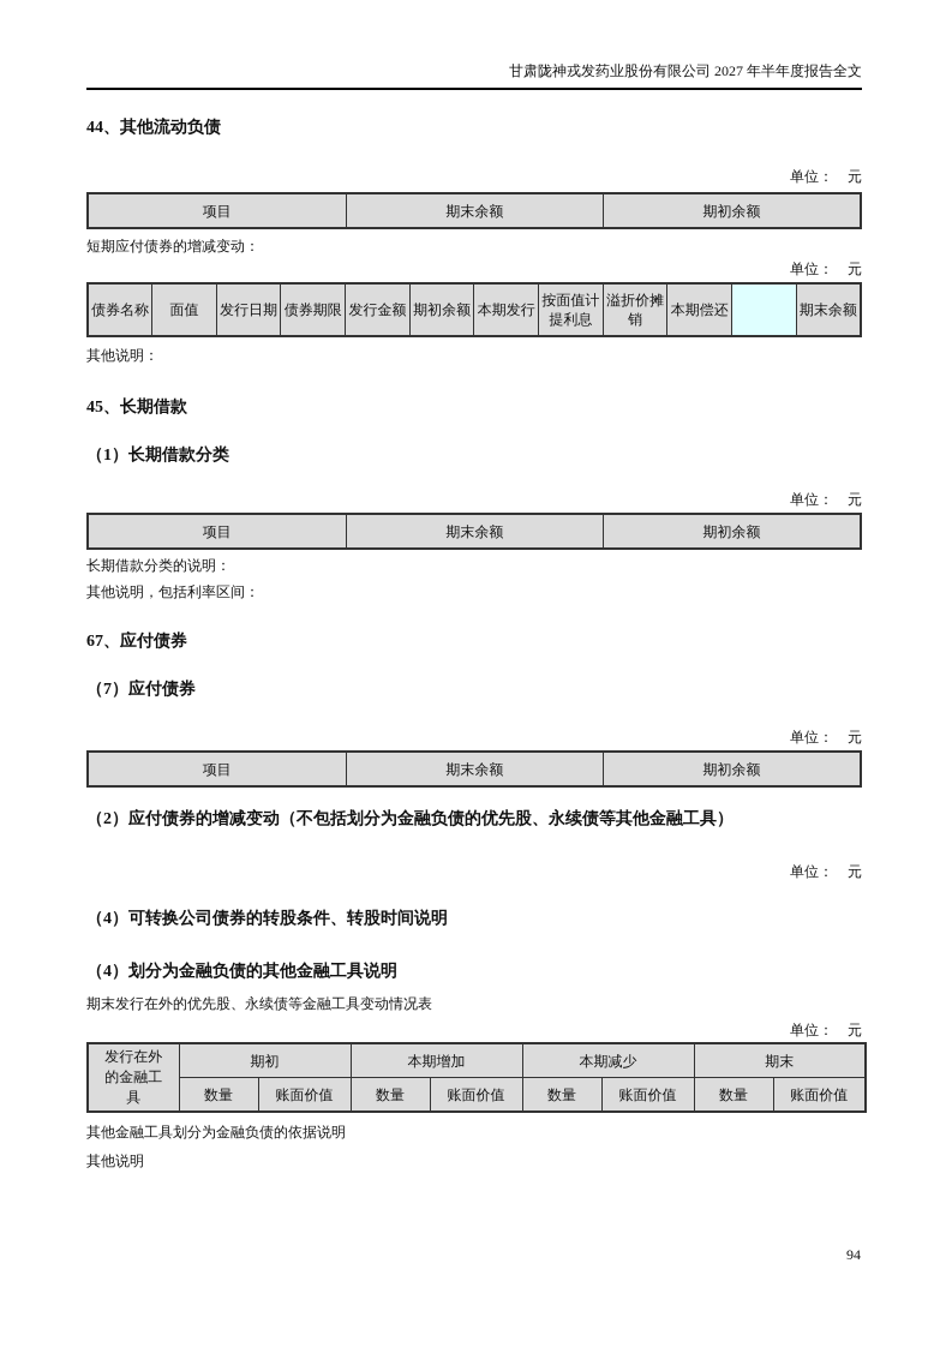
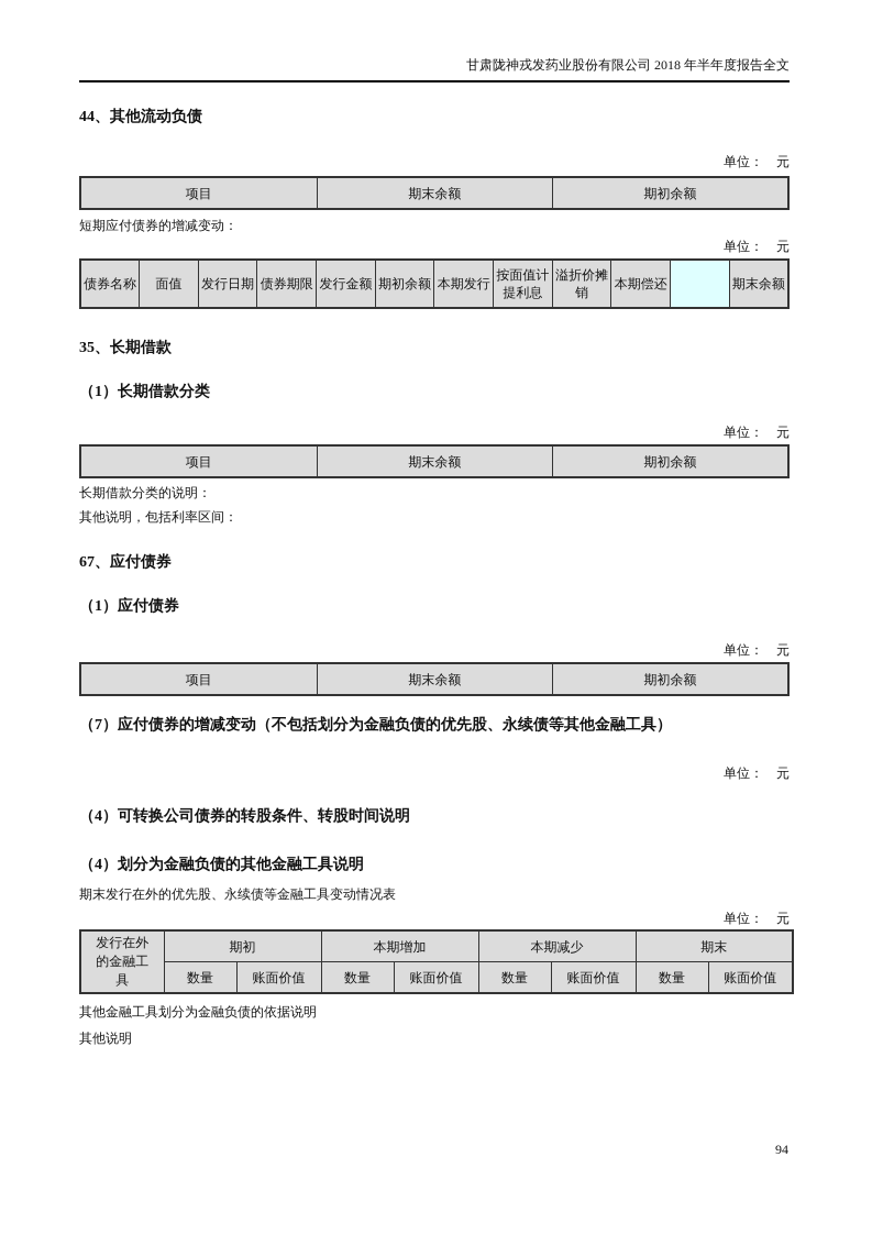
- 甘肃陇神戎发药业股份有限公司 2027 年半年度报告全文
+ 甘肃陇神戎发药业股份有限公司 2018 年半年度报告全文
  44、其他流动负债
  单位： 元
  项目	期末余额	期初余额
  短期应付债券的增减变动：
  单位： 元
  债券名称	面值	发行日期	债券期限	发行金额	期初余额	本期发行	按面值计提利息	溢折价摊销	本期偿还		期末余额
- 其他说明：
- 45、长期借款
+ 35、长期借款
  （1）长期借款分类
  单位： 元
  项目	期末余额	期初余额
  长期借款分类的说明：
  其他说明，包括利率区间：
  67、应付债券
- （7）应付债券
+ （1）应付债券
  单位： 元
  项目	期末余额	期初余额
- （2）应付债券的增减变动（不包括划分为金融负债的优先股、永续债等其他金融工具）
+ （7）应付债券的增减变动（不包括划分为金融负债的优先股、永续债等其他金融工具）
  单位： 元
  （4）可转换公司债券的转股条件、转股时间说明
  （4）划分为金融负债的其他金融工具说明
  期末发行在外的优先股、永续债等金融工具变动情况表
  单位： 元
  发行在外的金融工具	期初	本期增加	本期减少	期末
  数量	账面价值	数量	账面价值	数量	账面价值	数量	账面价值
  其他金融工具划分为金融负债的依据说明
  其他说明
  94
